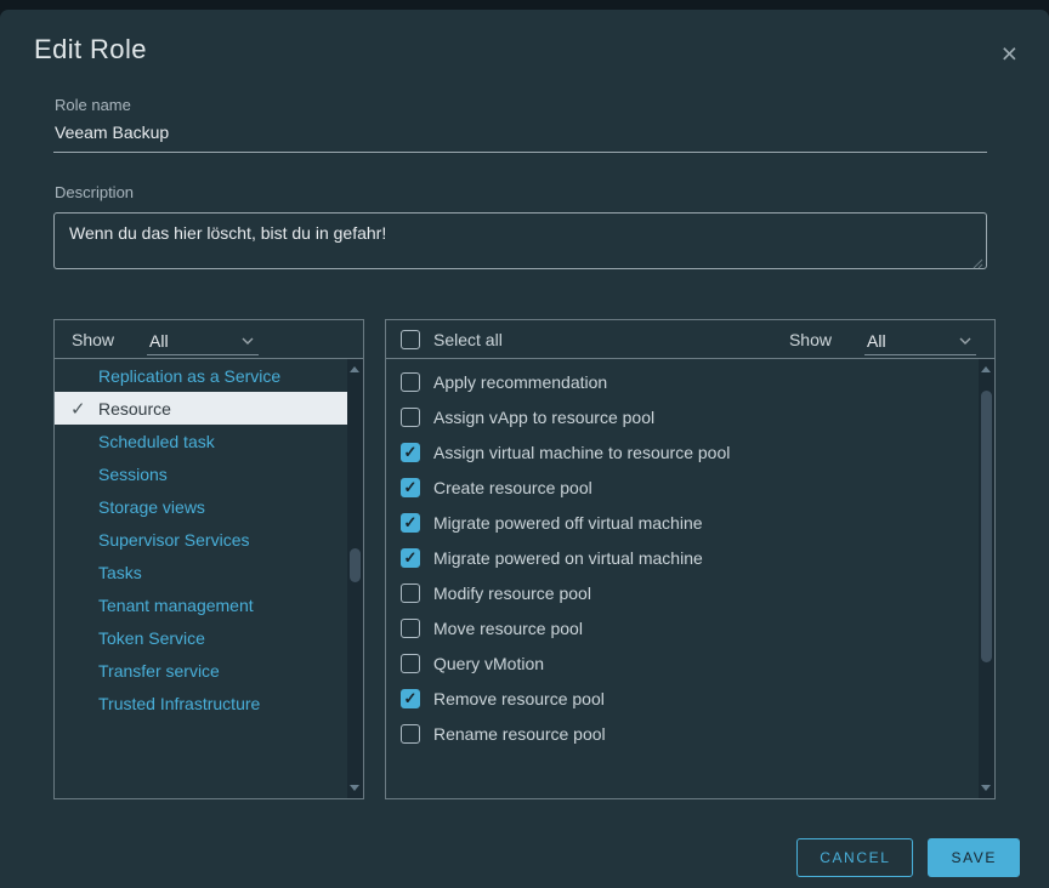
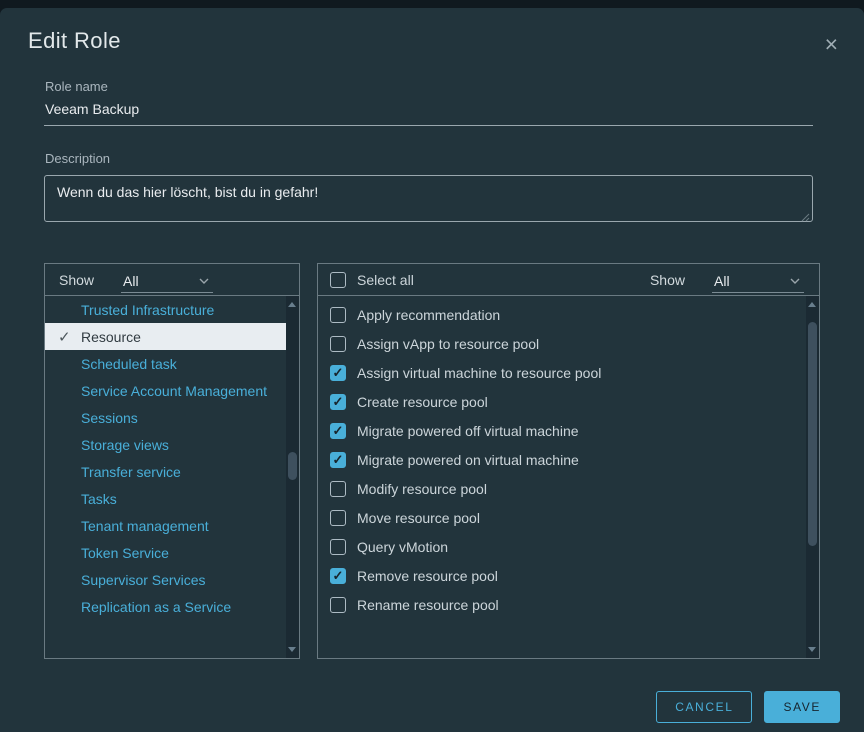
  Edit Role
  ×
  Role name
  Veeam Backup
  Description
  Wenn du das hier löscht, bist du in gefahr!
  Show
  All
- Replication as a Service
+ Trusted Infrastructure
  ✓
  Resource
  Scheduled task
+ Service Account Management
  Sessions
  Storage views
- Supervisor Services
+ Transfer service
  Tasks
  Tenant management
  Token Service
- Transfer service
+ Supervisor Services
- Trusted Infrastructure
+ Replication as a Service
  Select all
  Show
  All
  Apply recommendation
  Assign vApp to resource pool
  ✓
  Assign virtual machine to resource pool
  ✓
  Create resource pool
  ✓
  Migrate powered off virtual machine
  ✓
  Migrate powered on virtual machine
  Modify resource pool
  Move resource pool
  Query vMotion
  ✓
  Remove resource pool
  Rename resource pool
  CANCEL
  SAVE
